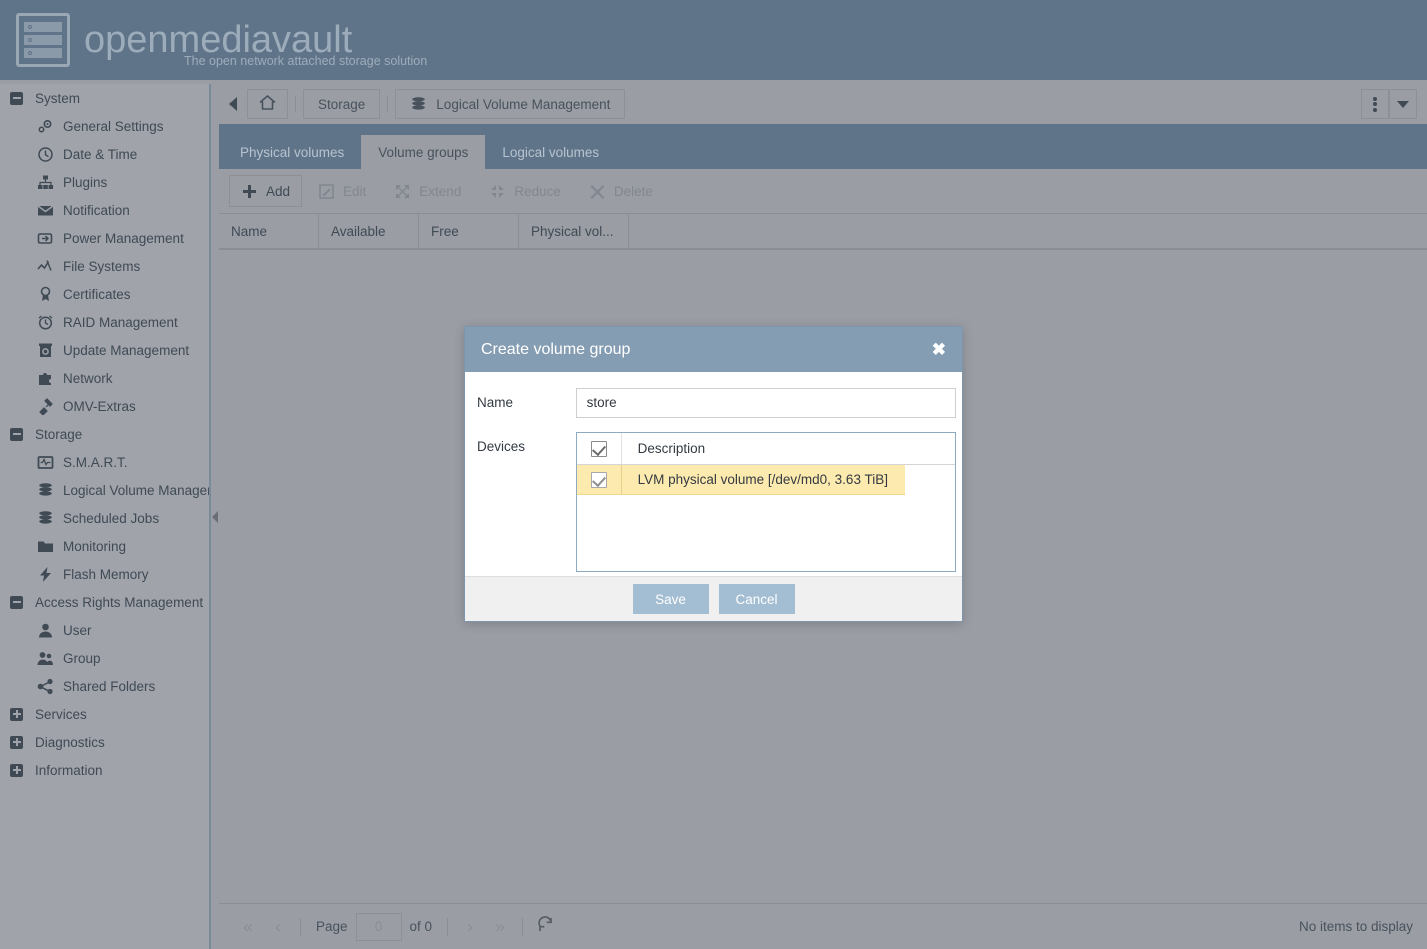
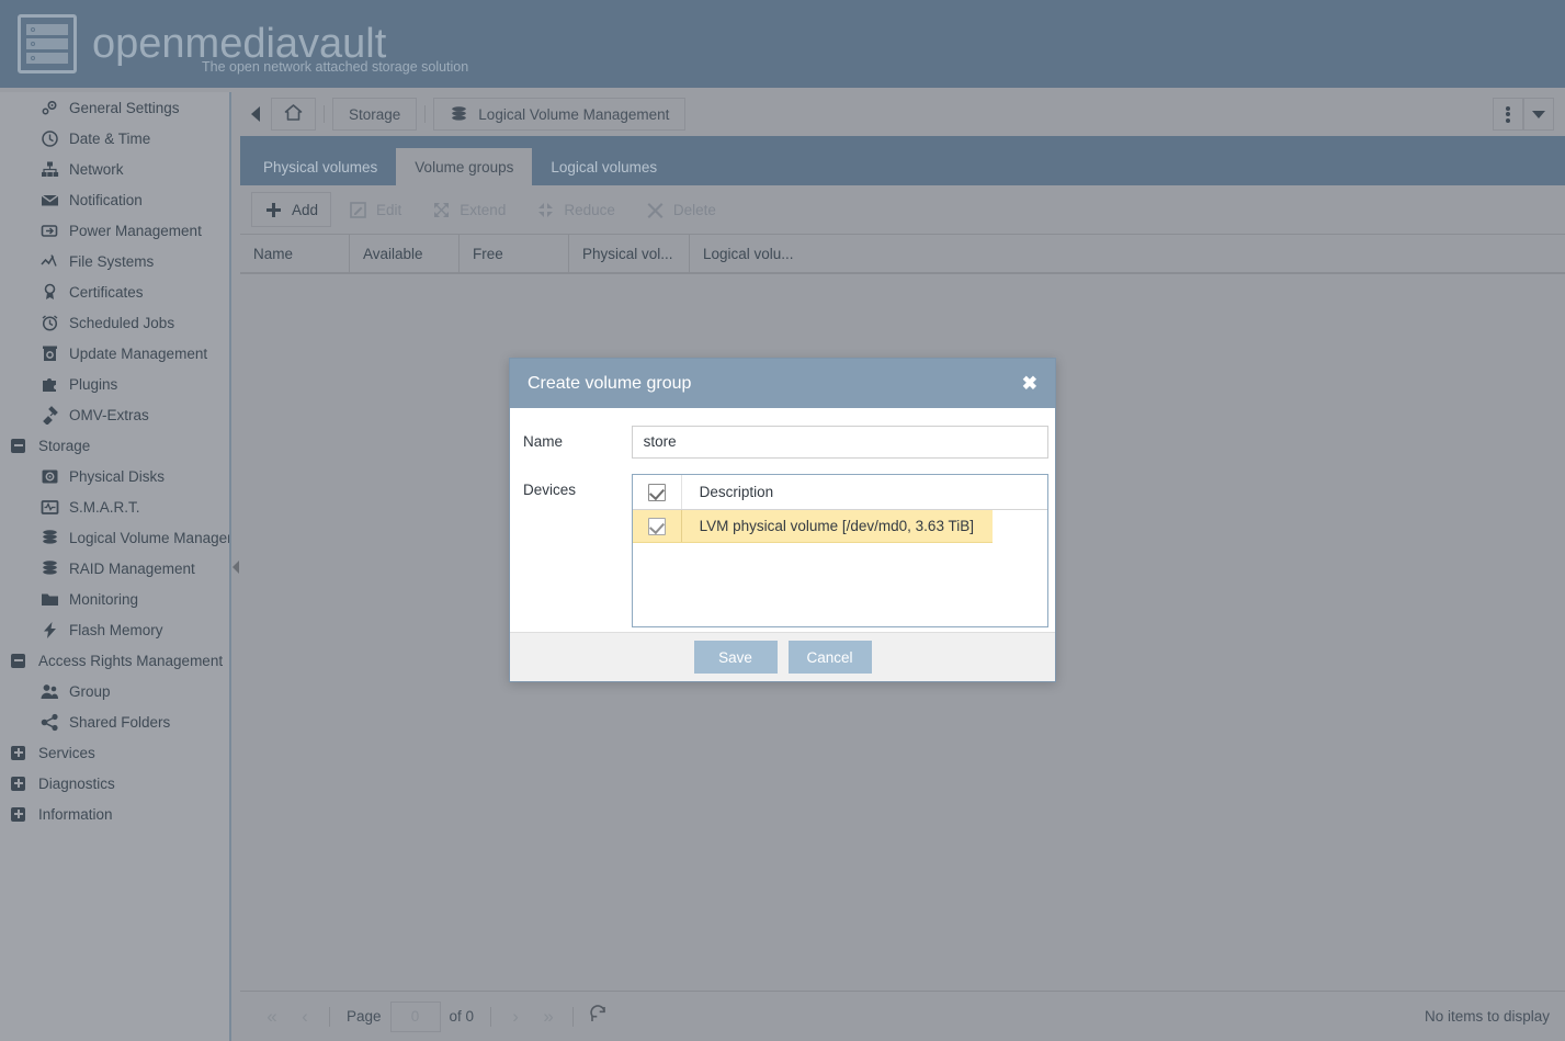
  openmediavault
  The open network attached storage solution
- System
  General Settings
  Date & Time
- Plugins
+ Network
  Notification
  Power Management
  File Systems
  Certificates
- RAID Management
+ Scheduled Jobs
  Update Management
- Network
+ Plugins
  OMV-Extras
  Storage
+ Physical Disks
  S.M.A.R.T.
  Logical Volume Manage
- Scheduled Jobs
+ RAID Management
  Monitoring
  Flash Memory
  Access Rights Management
- User
  Group
  Shared Folders
  Services
  Diagnostics
  Information
  Storage
  Logical Volume Management
  Physical volumes
  Volume groups
  Logical volumes
  Add
  Edit
  Extend
  Reduce
  Delete
  Name
  Available
  Free
  Physical vol...
+ Logical volu...
  Page
  of 0
  No items to display
  Create volume group
  ✖
  Name
  store
  Devices
  Description
  LVM physical volume [/dev/md0, 3.63 TiB]
  Save
  Cancel
